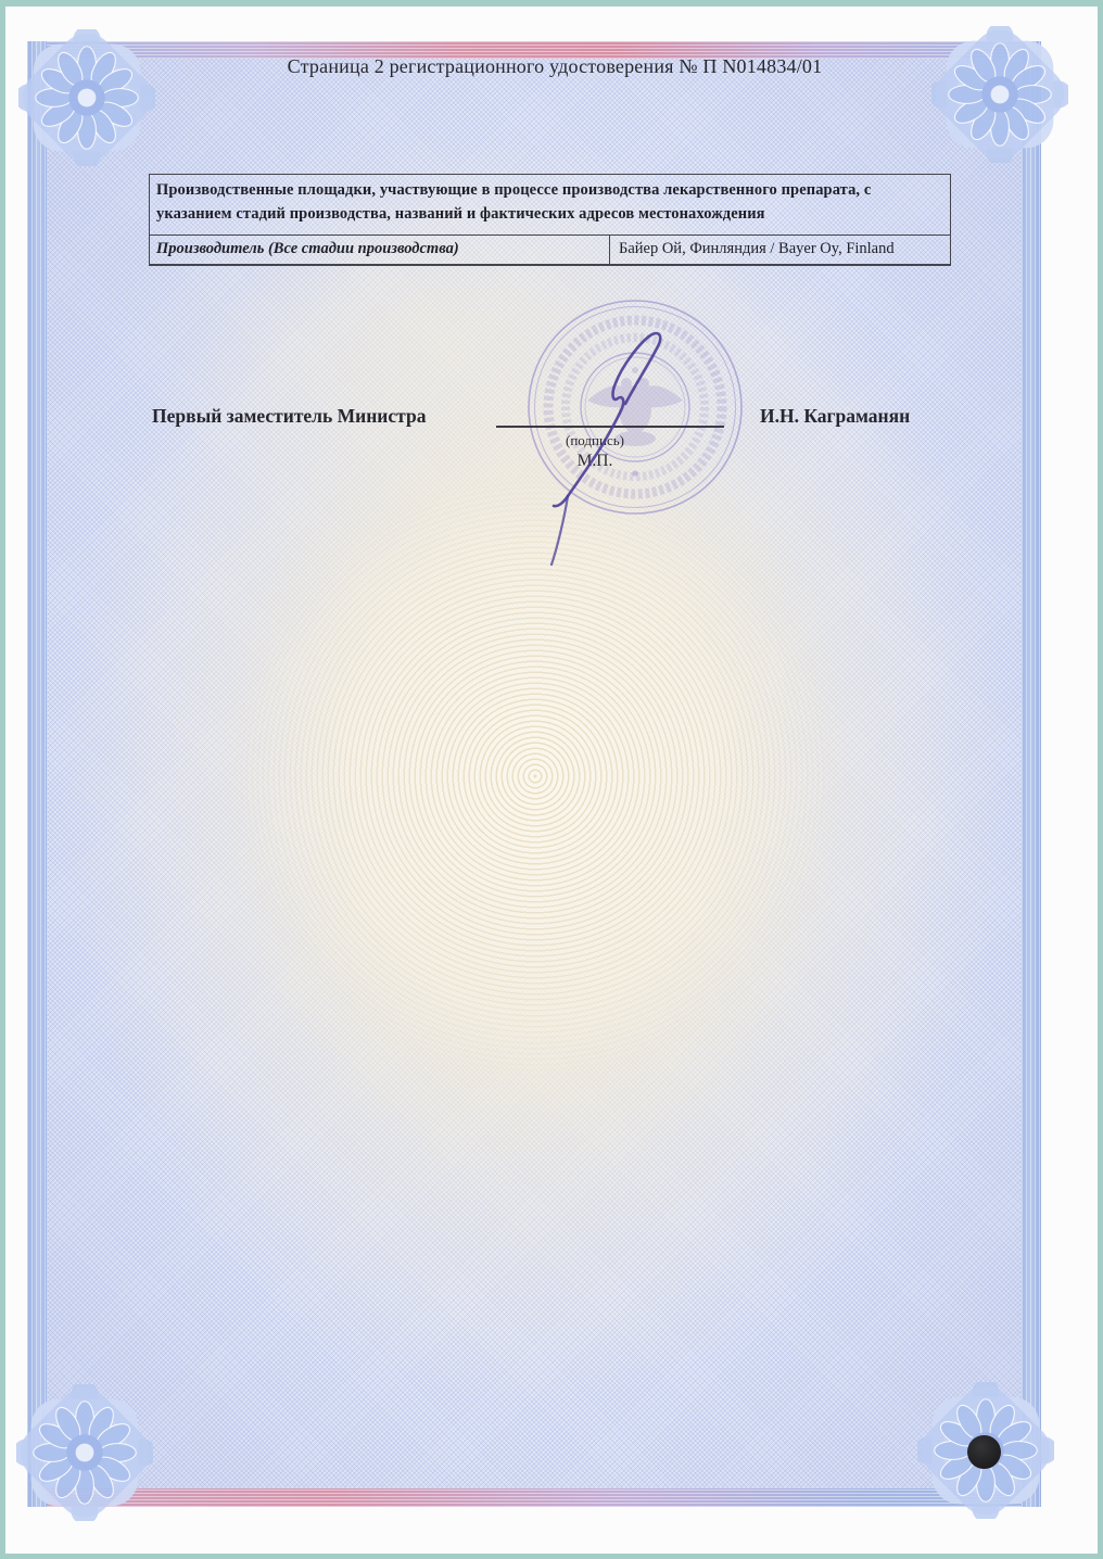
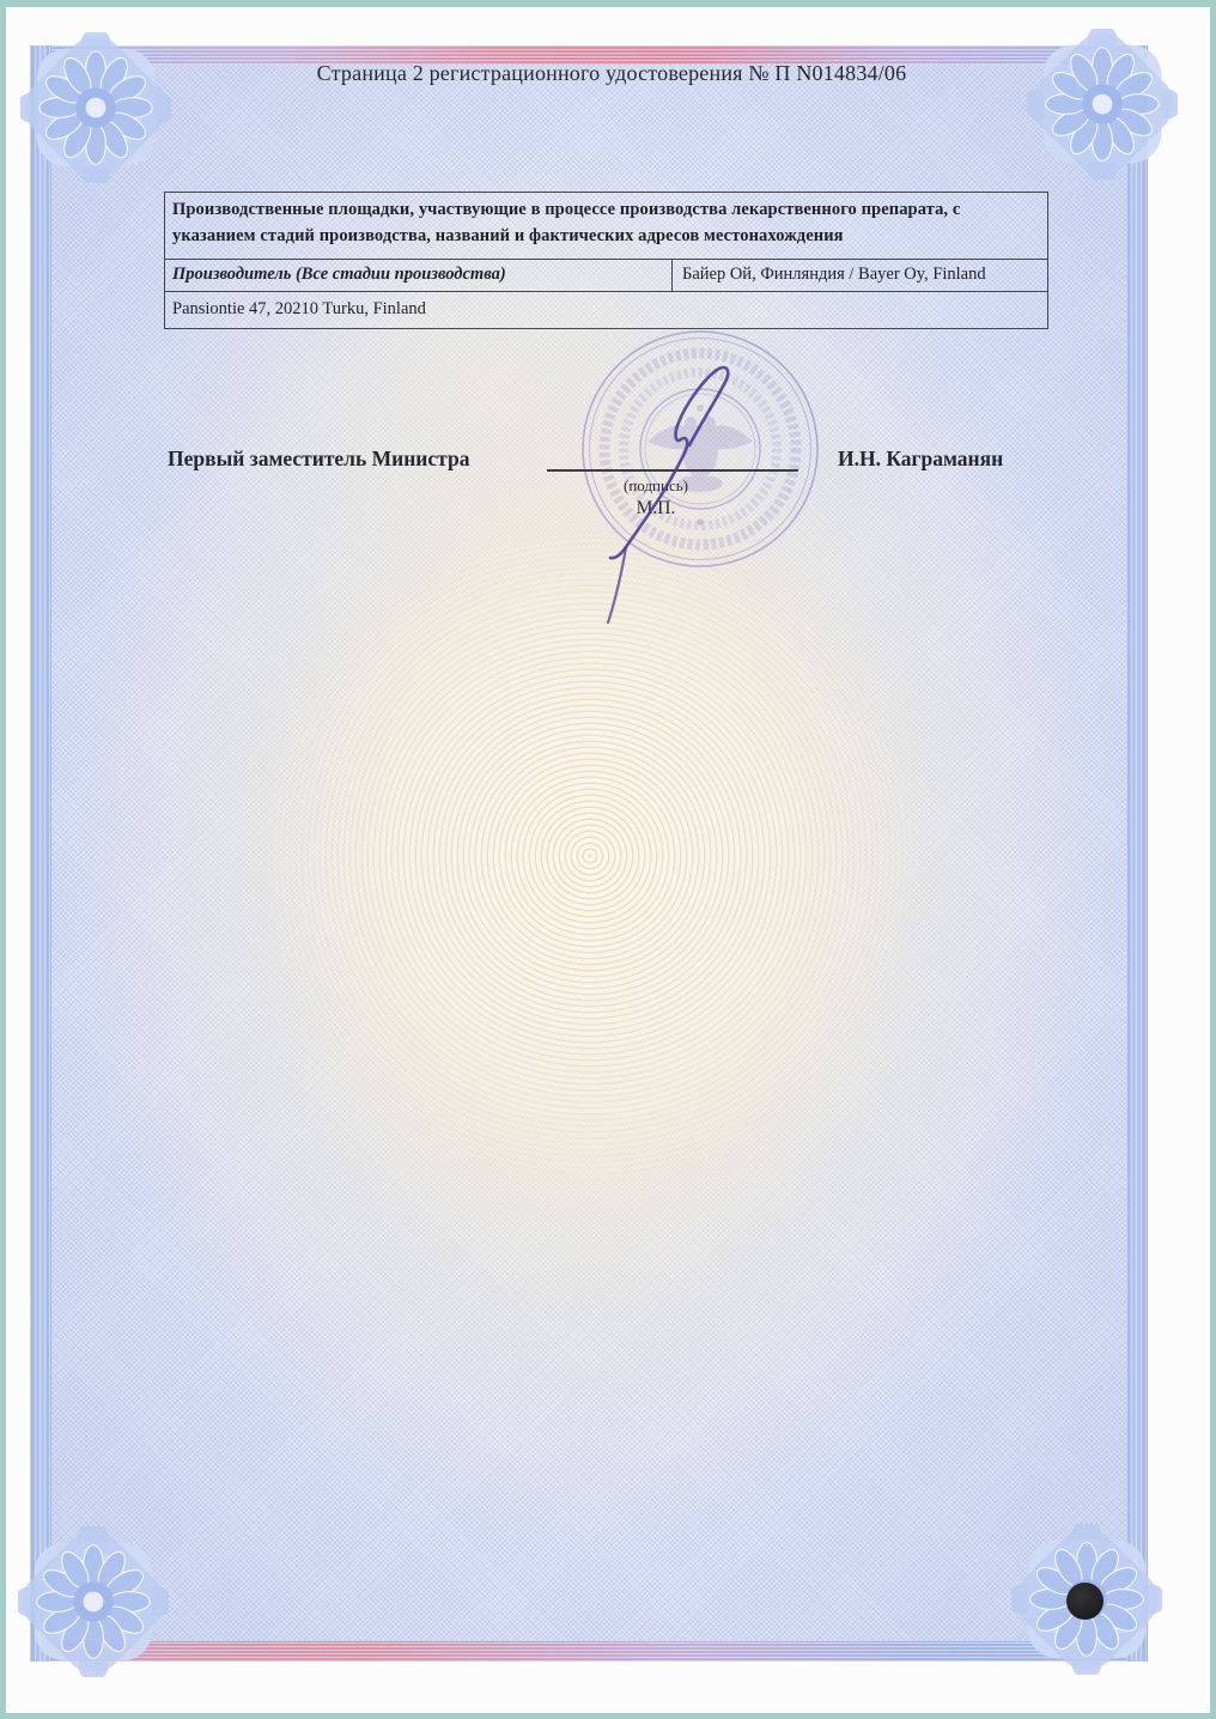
- Страница 2 регистрационного удостоверения № П N014834/01
+ Страница 2 регистрационного удостоверения № П N014834/06
  Производственные площадки, участвующие в процессе производства лекарственного препарата, с указанием стадий производства, названий и фактических адресов местонахождения
  Производитель (Все стадии производства)
  Байер Ой, Финляндия / Bayer Oy, Finland
+ Pansiontie 47, 20210 Turku, Finland
  Первый заместитель Министра
  (подпись)
  М.П.
  И.Н. Каграманян
